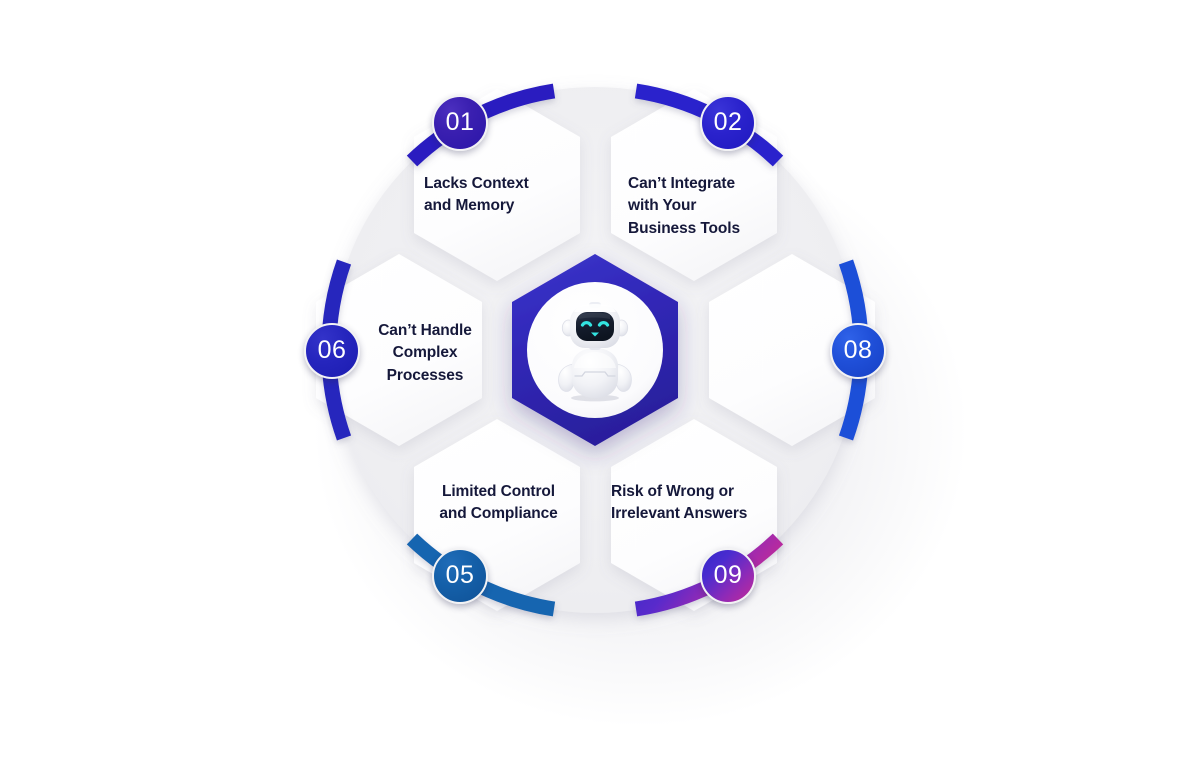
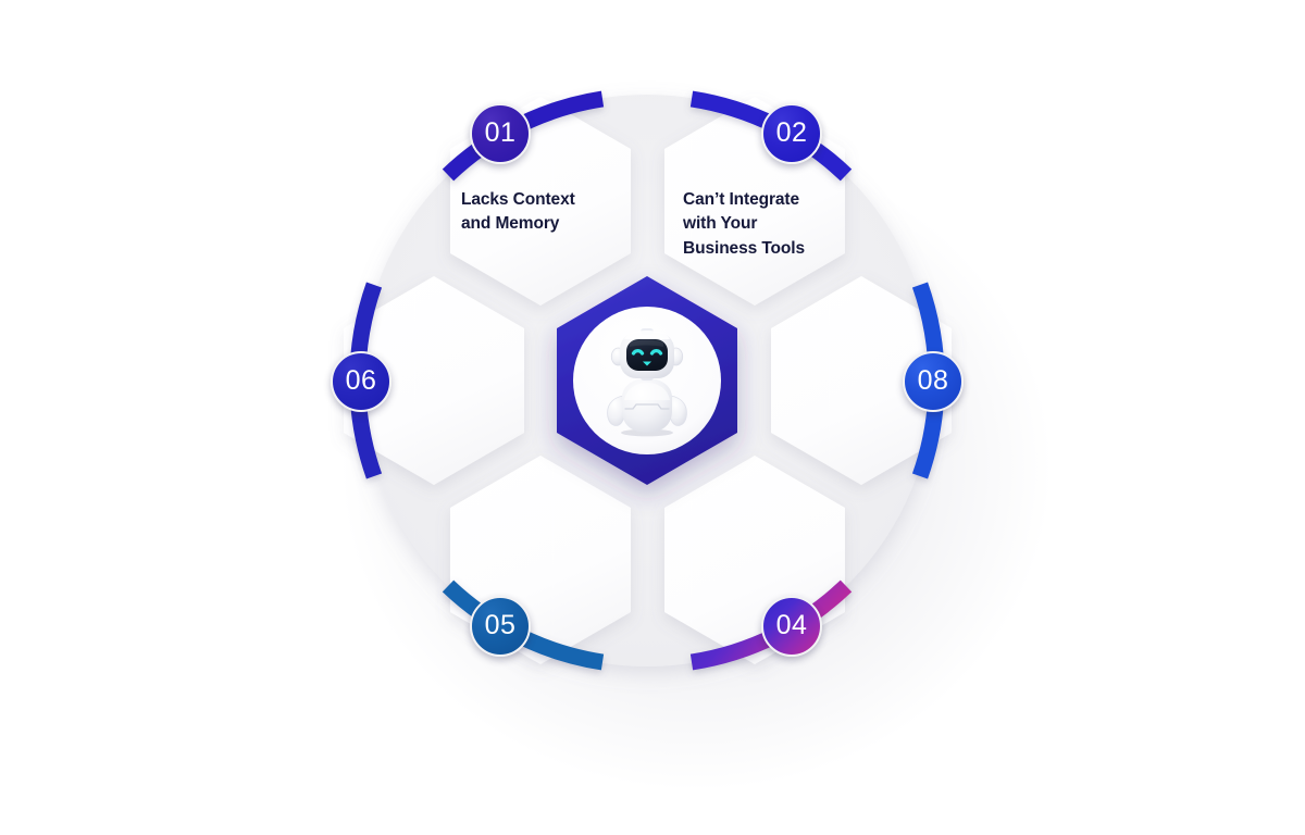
  01
  02
  08
- 09
+ 04
  05
  06
  Lacks Context
  and Memory
  Can’t Integrate
  with Your
  Business Tools
- Risk of Wrong or
- Irrelevant Answers
- Limited Control
- and Compliance
- Can’t Handle
- Complex
- Processes
